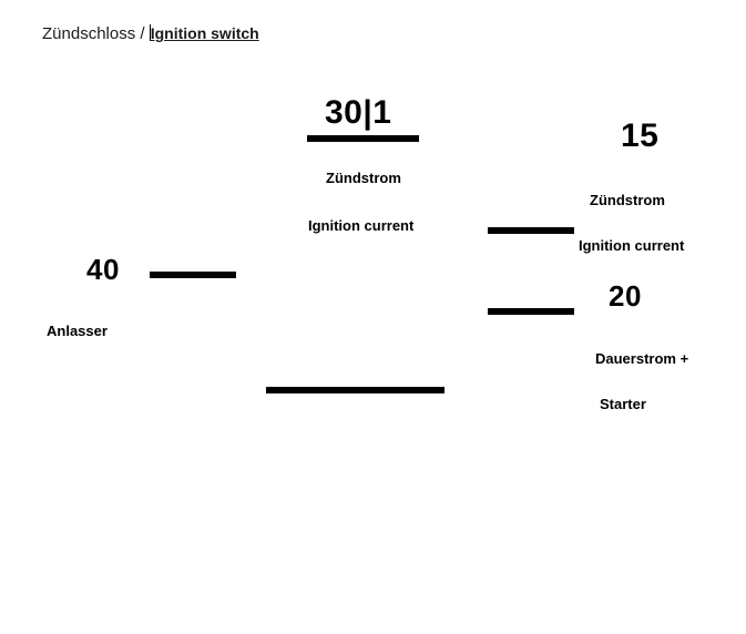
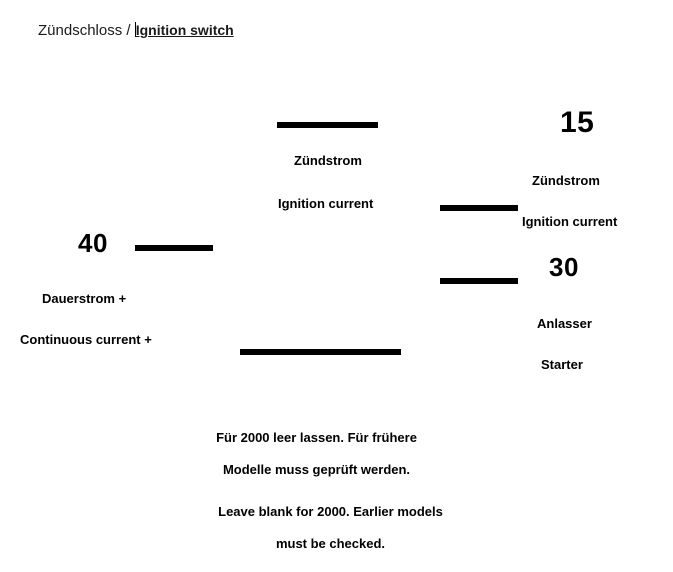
  Zündschloss / Ignition switch
- 30|1
  Zündstrom
  Ignition current
  15
  Zündstrom
  Ignition current
- 20
+ 30
- Dauerstrom +
+ Anlasser
  Starter
  40
- Anlasser
+ Dauerstrom +
+ Continuous current +
+ Für 2000 leer lassen. Für frühere
+ Modelle muss geprüft werden.
+ Leave blank for 2000. Earlier models
+ must be checked.
